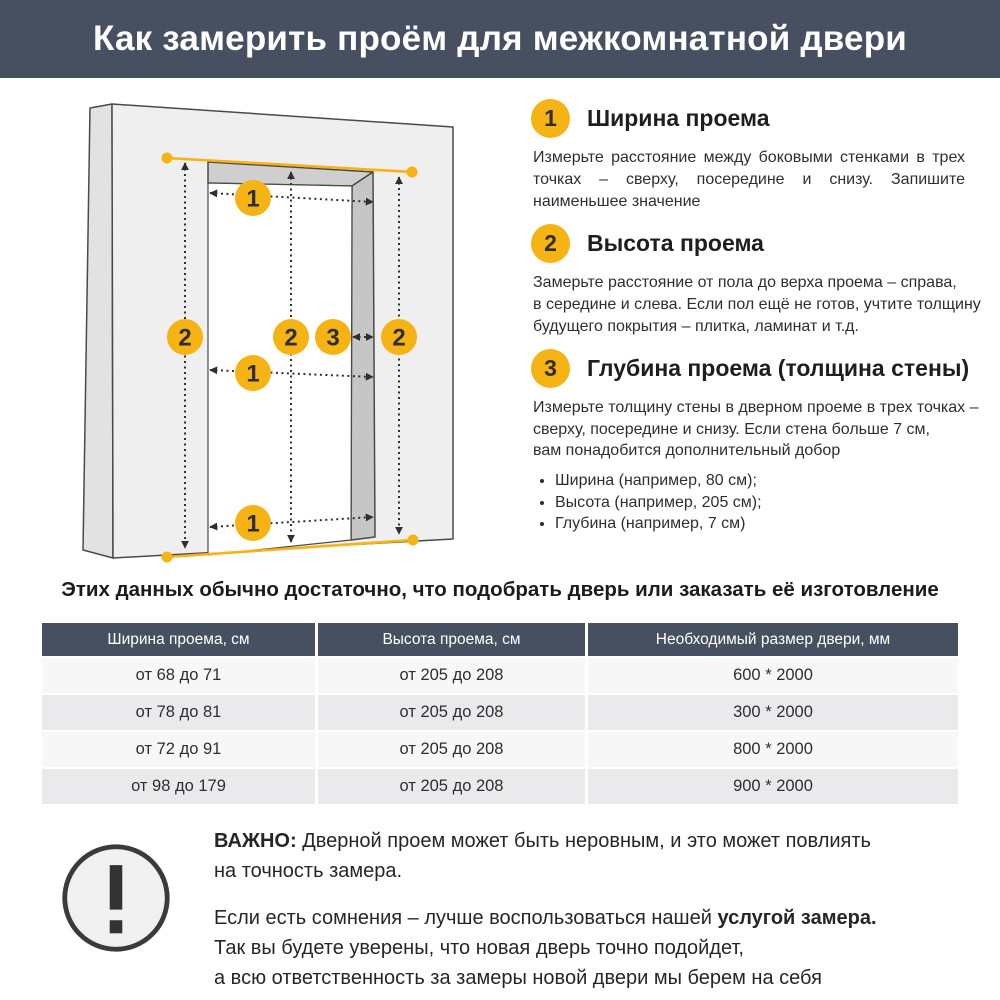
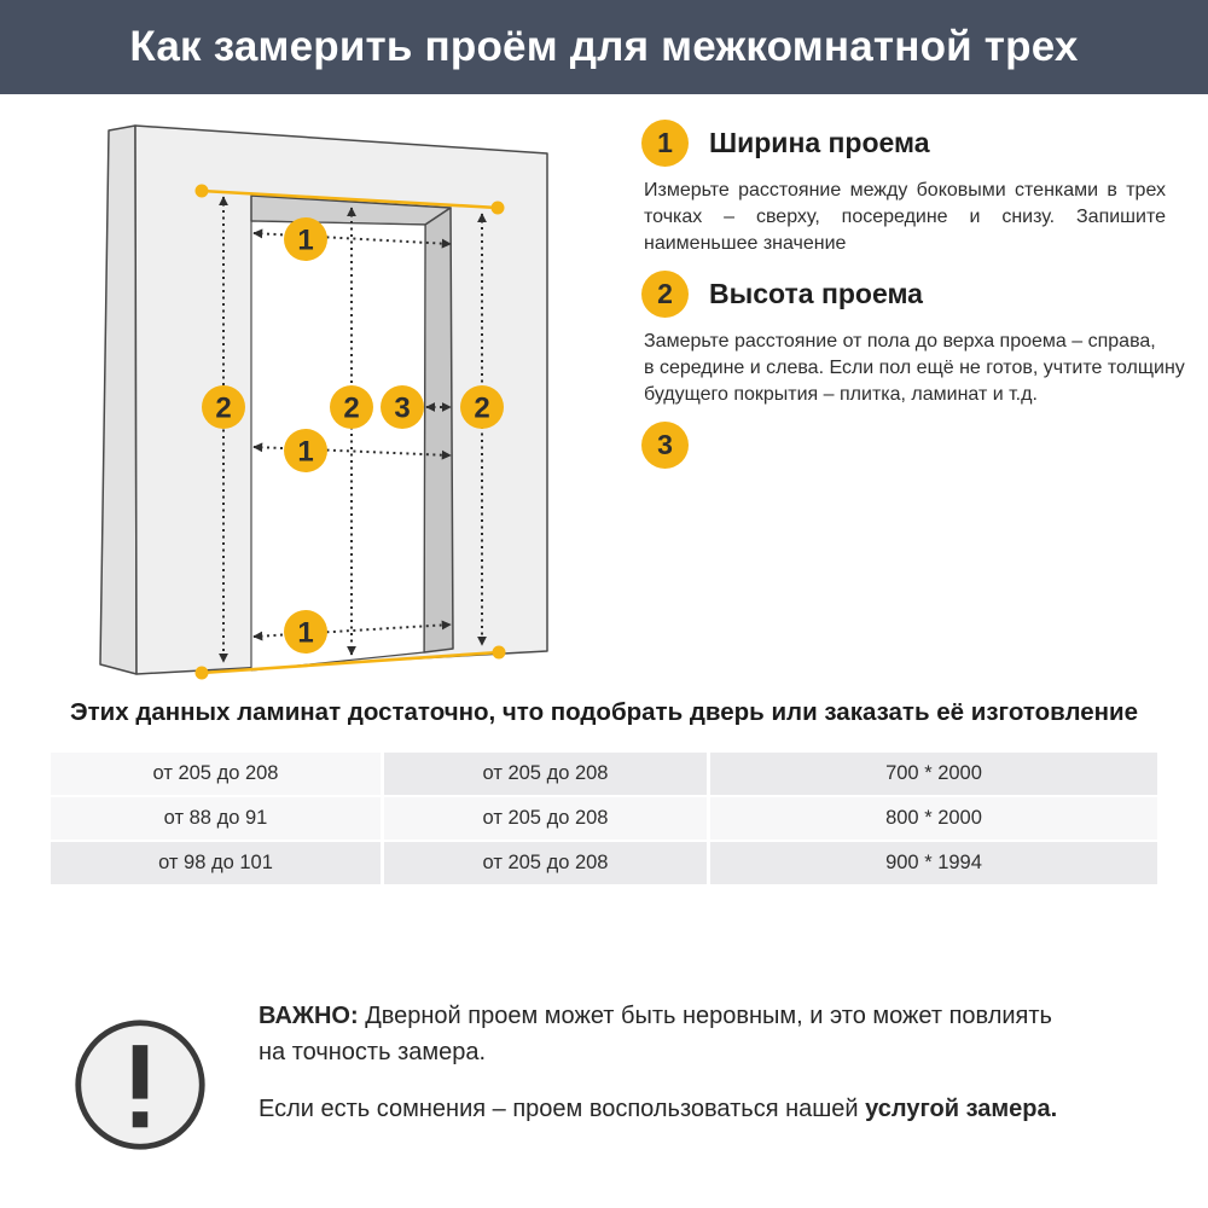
- Как замерить проём для межкомнатной двери
+ Как замерить проём для межкомнатной трех
  1
  1
  1
  2
  2
  2
  3
  1
  Ширина проема
  Измерьте расстояние между боковыми стенками в трех точках – сверху, посередине и снизу. Запишите наименьшее значение
  2
  Высота проема
  Замерьте расстояние от пола до верха проема – справа,
  в середине и слева. Если пол ещё не готов, учтите толщину
  будущего покрытия – плитка, ламинат и т.д.
  3
- Глубина проема (толщина стены)
- Измерьте толщину стены в дверном проеме в трех точках –
- сверху, посередине и снизу. Если стена больше 7 см,
- вам понадобится дополнительный добор
- Ширина (например, 80 см);
- Высота (например, 205 см);
- Глубина (например, 7 см)
- Этих данных обычно достаточно, что подобрать дверь или заказать её изготовление
+ Этих данных ламинат достаточно, что подобрать дверь или заказать её изготовление
- Ширина проема, см
- Высота проема, см
- Необходимый размер двери, мм
- от 68 до 71
  от 205 до 208
- 600 * 2000
- от 78 до 81
  от 205 до 208
- 300 * 2000
+ 700 * 2000
- от 72 до 91
+ от 88 до 91
  от 205 до 208
  800 * 2000
- от 98 до 179
+ от 98 до 101
  от 205 до 208
- 900 * 2000
+ 900 * 1994
  ВАЖНО: Дверной проем может быть неровным, и это может повлиять
  на точность замера.
- Если есть сомнения – лучше воспользоваться нашей услугой замера.
+ Если есть сомнения – проем воспользоваться нашей услугой замера.
- Так вы будете уверены, что новая дверь точно подойдет,
- а всю ответственность за замеры новой двери мы берем на себя
